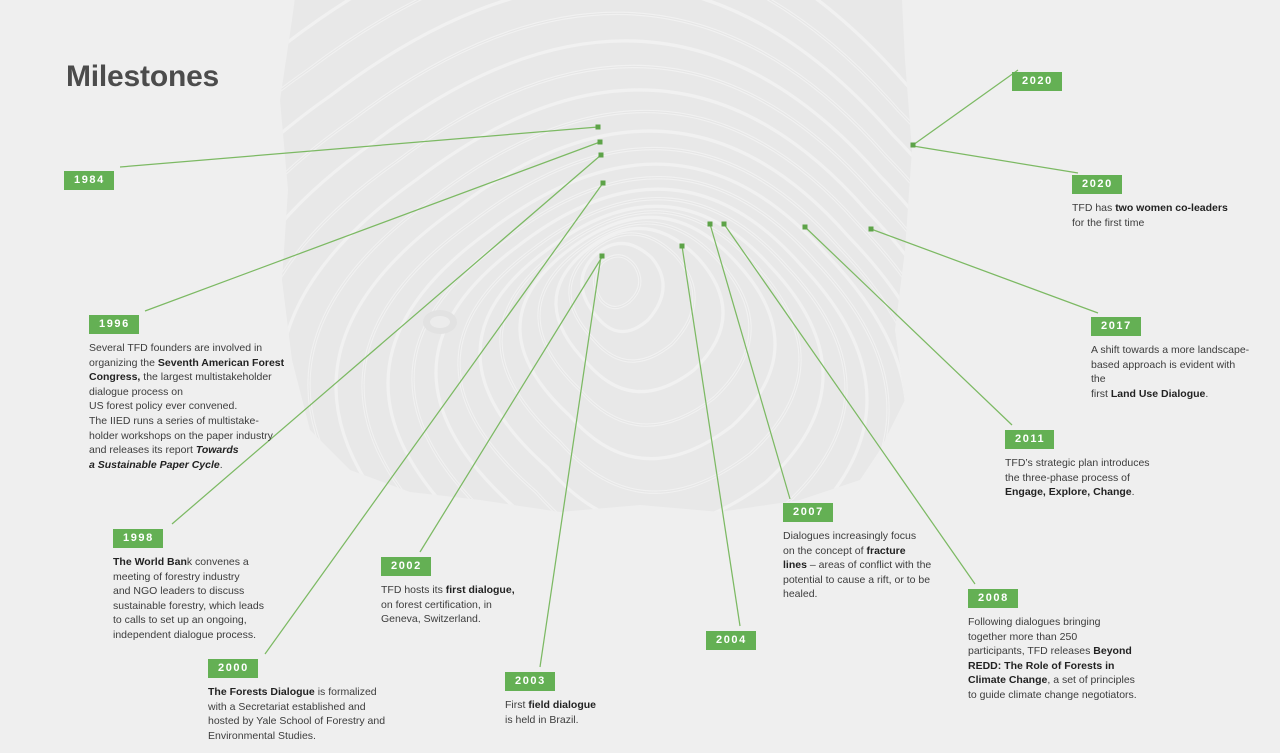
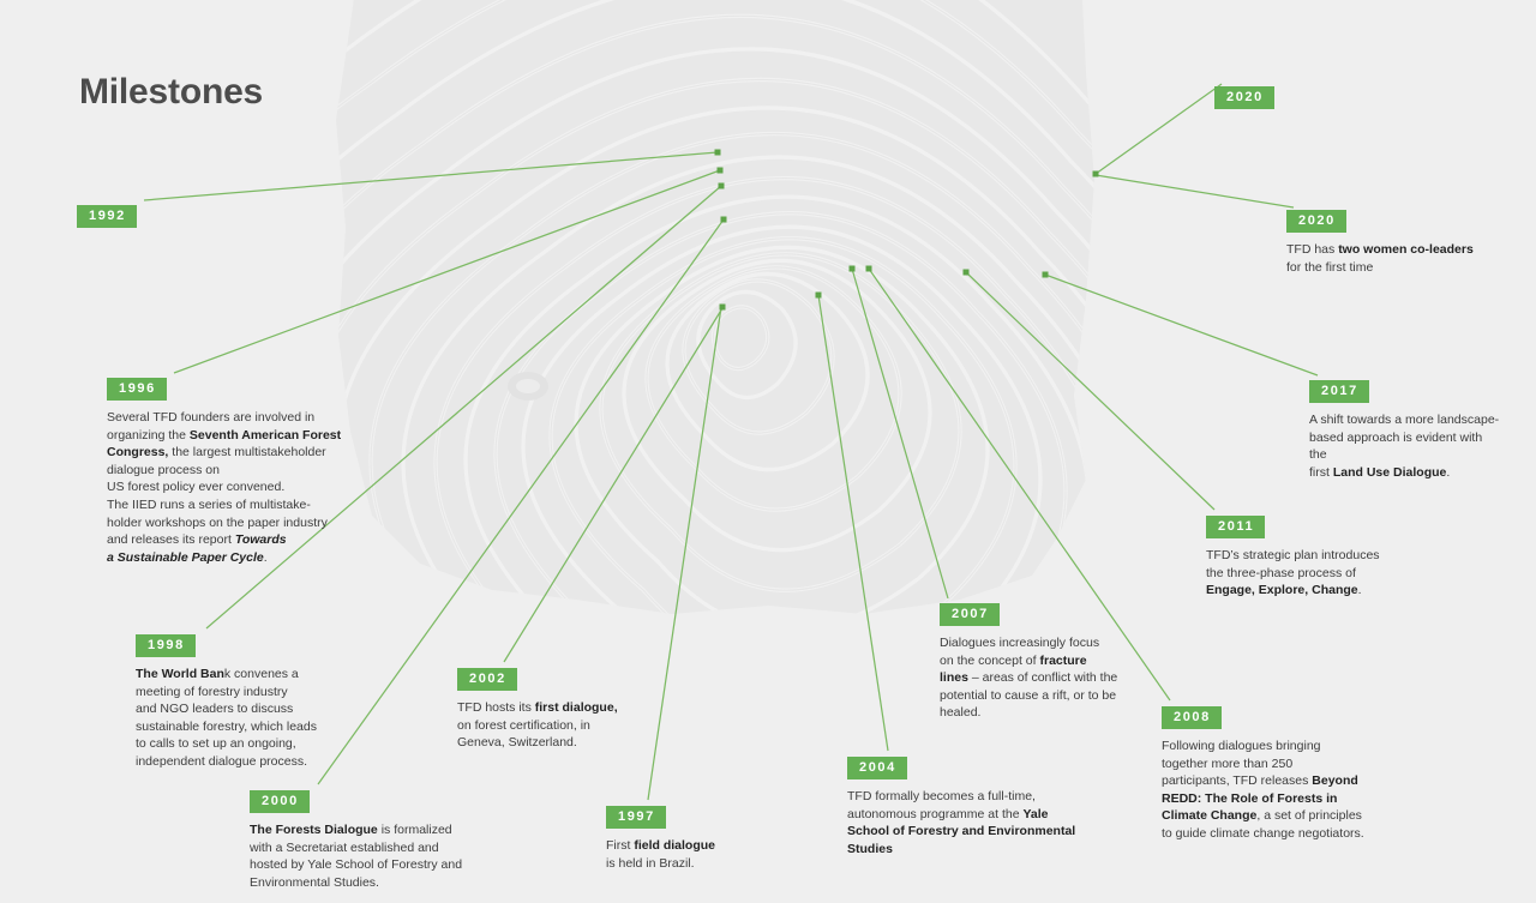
  Milestones
- 1984
+ 1992
  1996
  Several TFD founders are involved in
  organizing the Seventh American Forest
  Congress, the largest multistakeholder
  dialogue process on
  US forest policy ever convened.
  The IIED runs a series of multistake-
  holder workshops on the paper industry
  and releases its report Towards
  a Sustainable Paper Cycle.
  1998
  The World Bank convenes a
  meeting of forestry industry
  and NGO leaders to discuss
  sustainable forestry, which leads
  to calls to set up an ongoing,
  independent dialogue process.
  2000
  The Forests Dialogue is formalized
  with a Secretariat established and
  hosted by Yale School of Forestry and
  Environmental Studies.
  2002
  TFD hosts its first dialogue,
  on forest certification, in
  Geneva, Switzerland.
- 2003
+ 1997
  First field dialogue
  is held in Brazil.
  2004
+ TFD formally becomes a full-time,
+ autonomous programme at the Yale
+ School of Forestry and Environmental
+ Studies
  2007
  Dialogues increasingly focus
  on the concept of fracture
  lines – areas of conflict with the
  potential to cause a rift, or to be
  healed.
  2008
  Following dialogues bringing
  together more than 250
  participants, TFD releases Beyond
  REDD: The Role of Forests in
  Climate Change, a set of principles
  to guide climate change negotiators.
  2011
  TFD’s strategic plan introduces
  the three-phase process of
  Engage, Explore, Change.
  2017
  A shift towards a more landscape-
  based approach is evident with the
  first Land Use Dialogue.
  2020
  2020
  TFD has two women co-leaders
  for the first time
